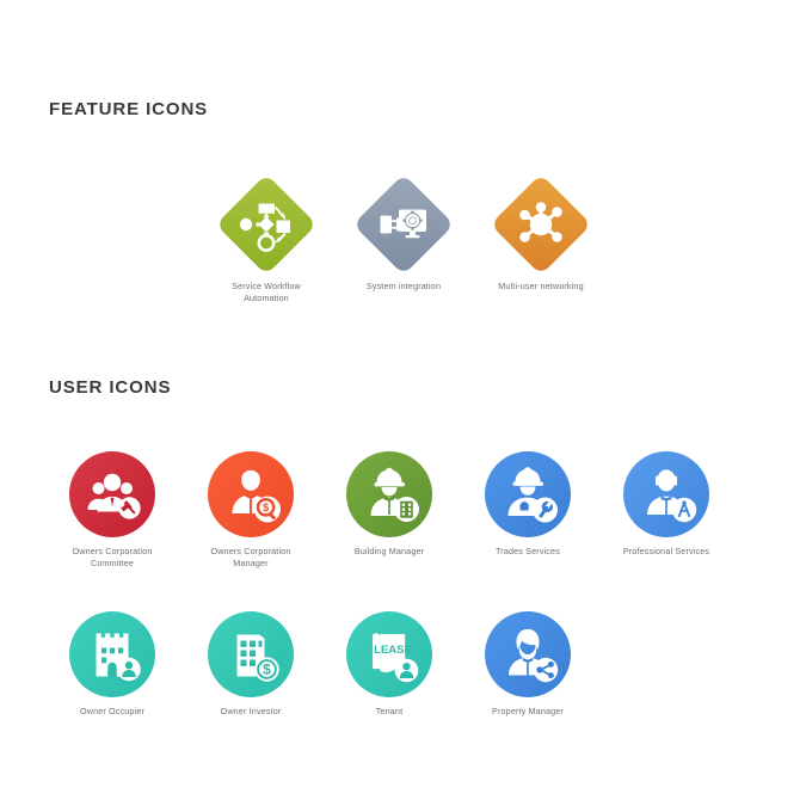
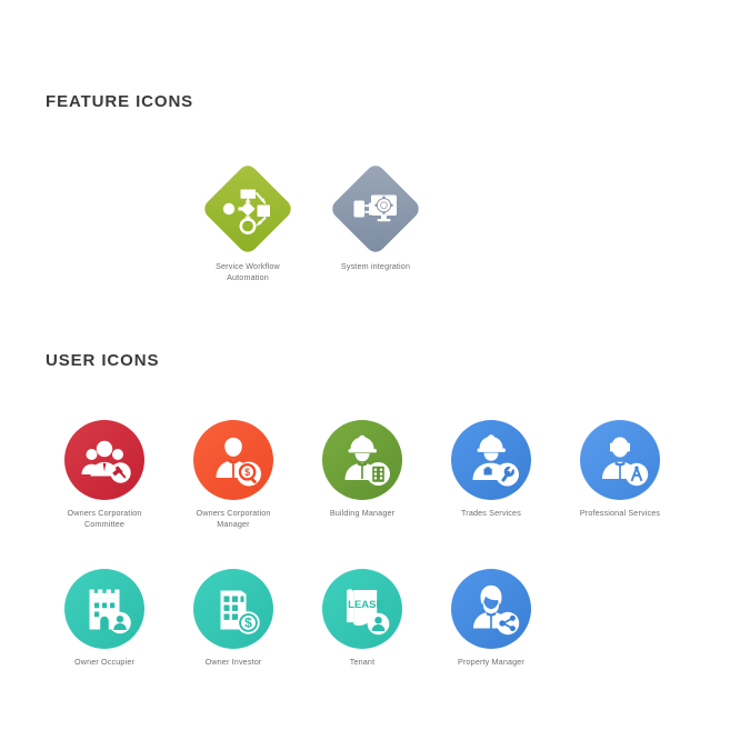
  FEATURE ICONS
  Service Workflow
  Automation
  System integration
- Multi-user networking
  USER ICONS
  Owners Corporation
  Committee
  $
  Owners Corporation
  Manager
  Building Manager
  Trades Services
  Professional Services
  Owner Occupier
  $
  Owner Investor
  LEASE
  Tenant
  Property Manager
